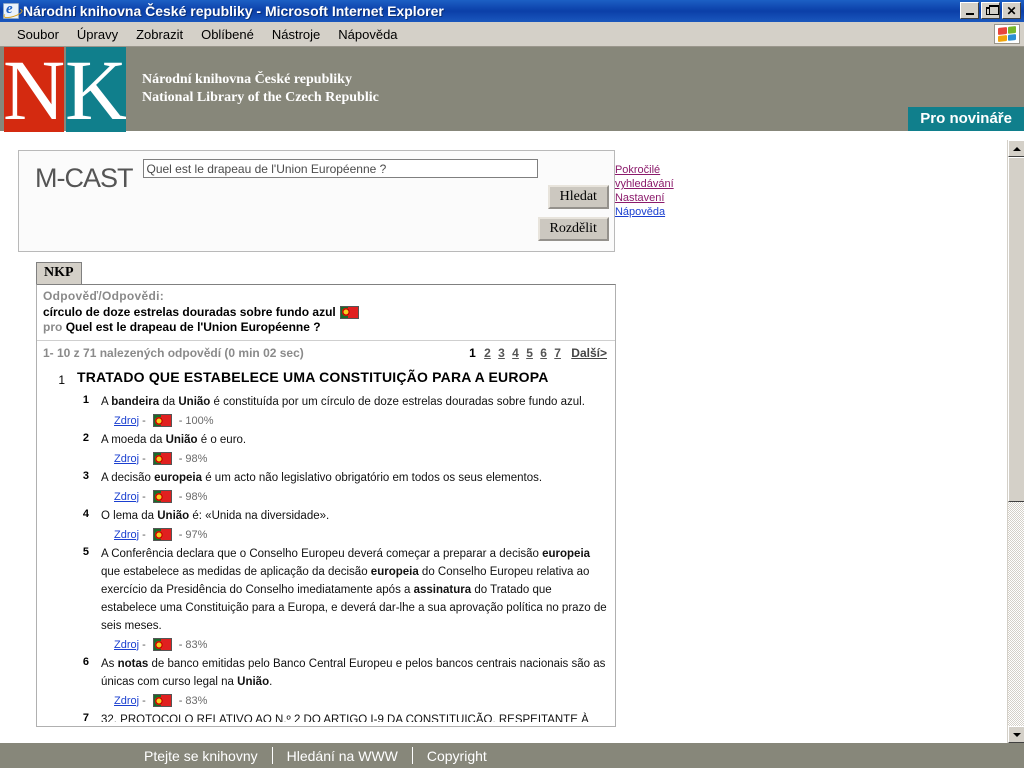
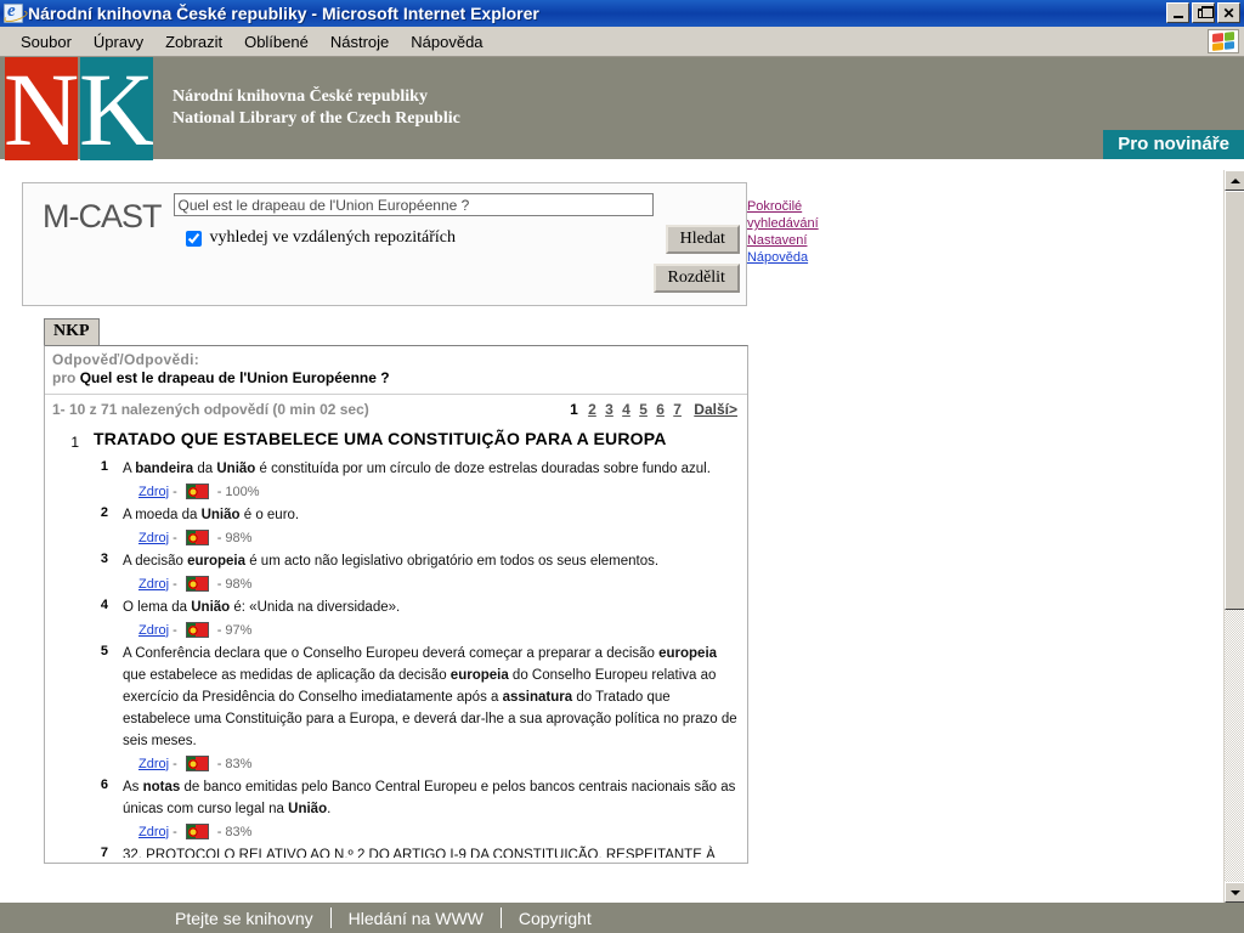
  Národní knihovna České republiky - Microsoft Internet Explorer
  ✕
  Soubor
  Úpravy
  Zobrazit
  Oblíbené
  Nástroje
  Nápověda
  N
  K
  Národní knihovna České republiky
  National Library of the Czech Republic
  Pro novináře
  M-CAST
  Quel est le drapeau de l'Union Européenne ?
+ vyhledej ve vzdálených repozitářích
  Hledat
  Rozdělit
  Pokročilé
  vyhledávání
  Nastavení
  Nápověda
  NKP
  Odpověď/Odpovědi:
- círculo de doze estrelas douradas sobre fundo azul
  pro Quel est le drapeau de l'Union Européenne ?
  1- 10 z 71 nalezených odpovědí (0 min 02 sec)
  1 2 3 4 5 6 7 Další>
  1
  TRATADO QUE ESTABELECE UMA CONSTITUIÇÃO PARA A EUROPA
  1
  A bandeira da União é constituída por um círculo de doze estrelas douradas sobre fundo azul.
  Zdroj
  -
  -
  100%
  2
  A moeda da União é o euro.
  Zdroj
  -
  -
  98%
  3
  A decisão europeia é um acto não legislativo obrigatório em todos os seus elementos.
  Zdroj
  -
  -
  98%
  4
  O lema da União é: «Unida na diversidade».
  Zdroj
  -
  -
  97%
  5
  A Conferência declara que o Conselho Europeu deverá começar a preparar a decisão europeia que estabelece as medidas de aplicação da decisão europeia do Conselho Europeu relativa ao exercício da Presidência do Conselho imediatamente após a assinatura do Tratado que estabelece uma Constituição para a Europa, e deverá dar-lhe a sua aprovação política no prazo de seis meses.
  Zdroj
  -
  -
  83%
  6
  As notas de banco emitidas pelo Banco Central Europeu e pelos bancos centrais nacionais são as únicas com curso legal na União.
  Zdroj
  -
  -
  83%
  7
  32. PROTOCOLO RELATIVO AO N.º 2 DO ARTIGO I-9 DA CONSTITUIÇÃO, RESPEITANTE À
  Ptejte se knihovny
  Hledání na WWW
  Copyright
